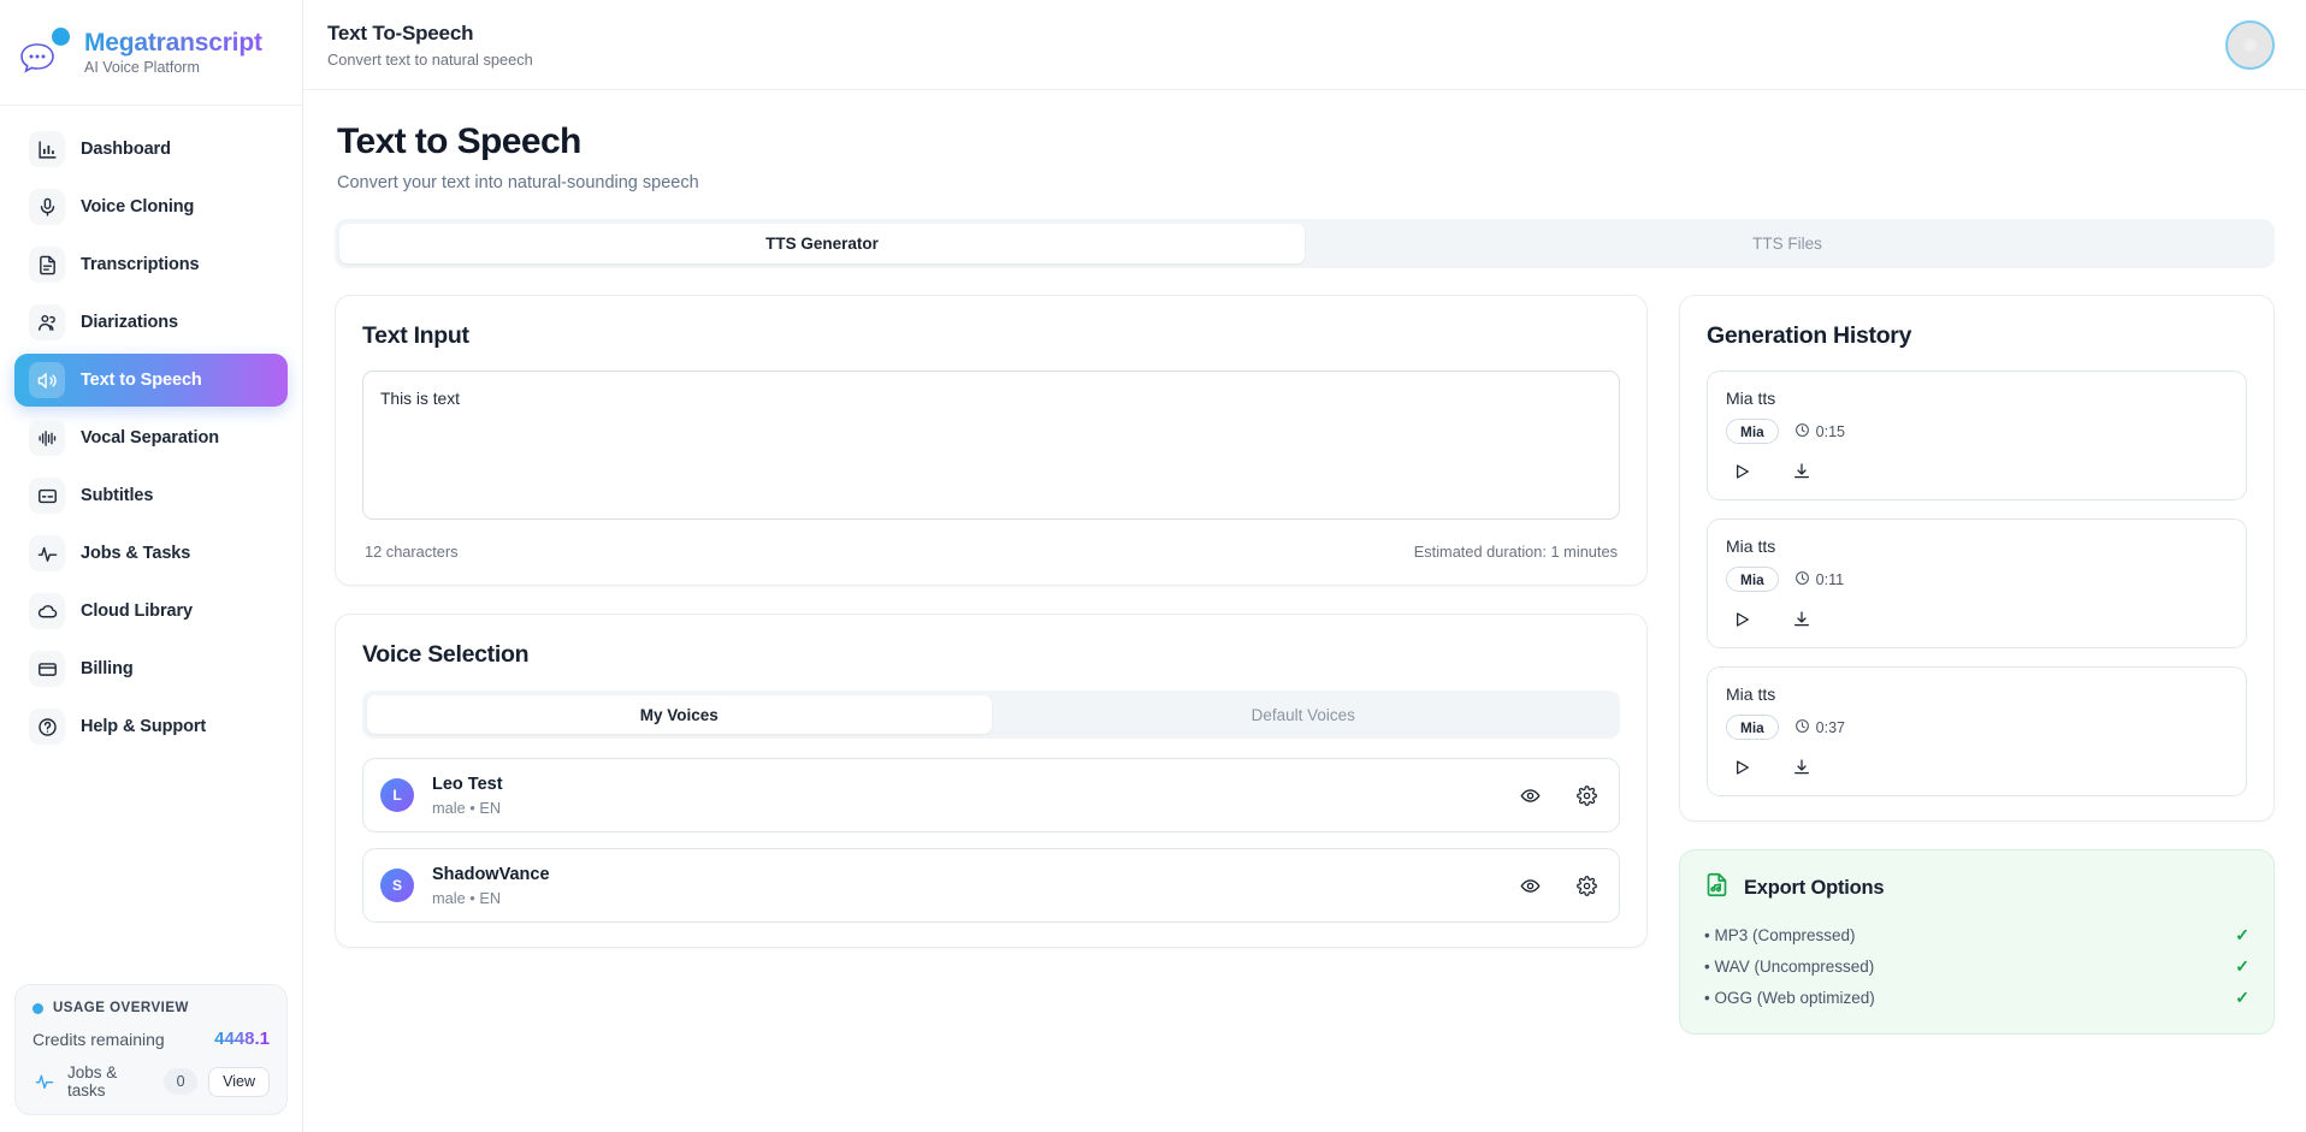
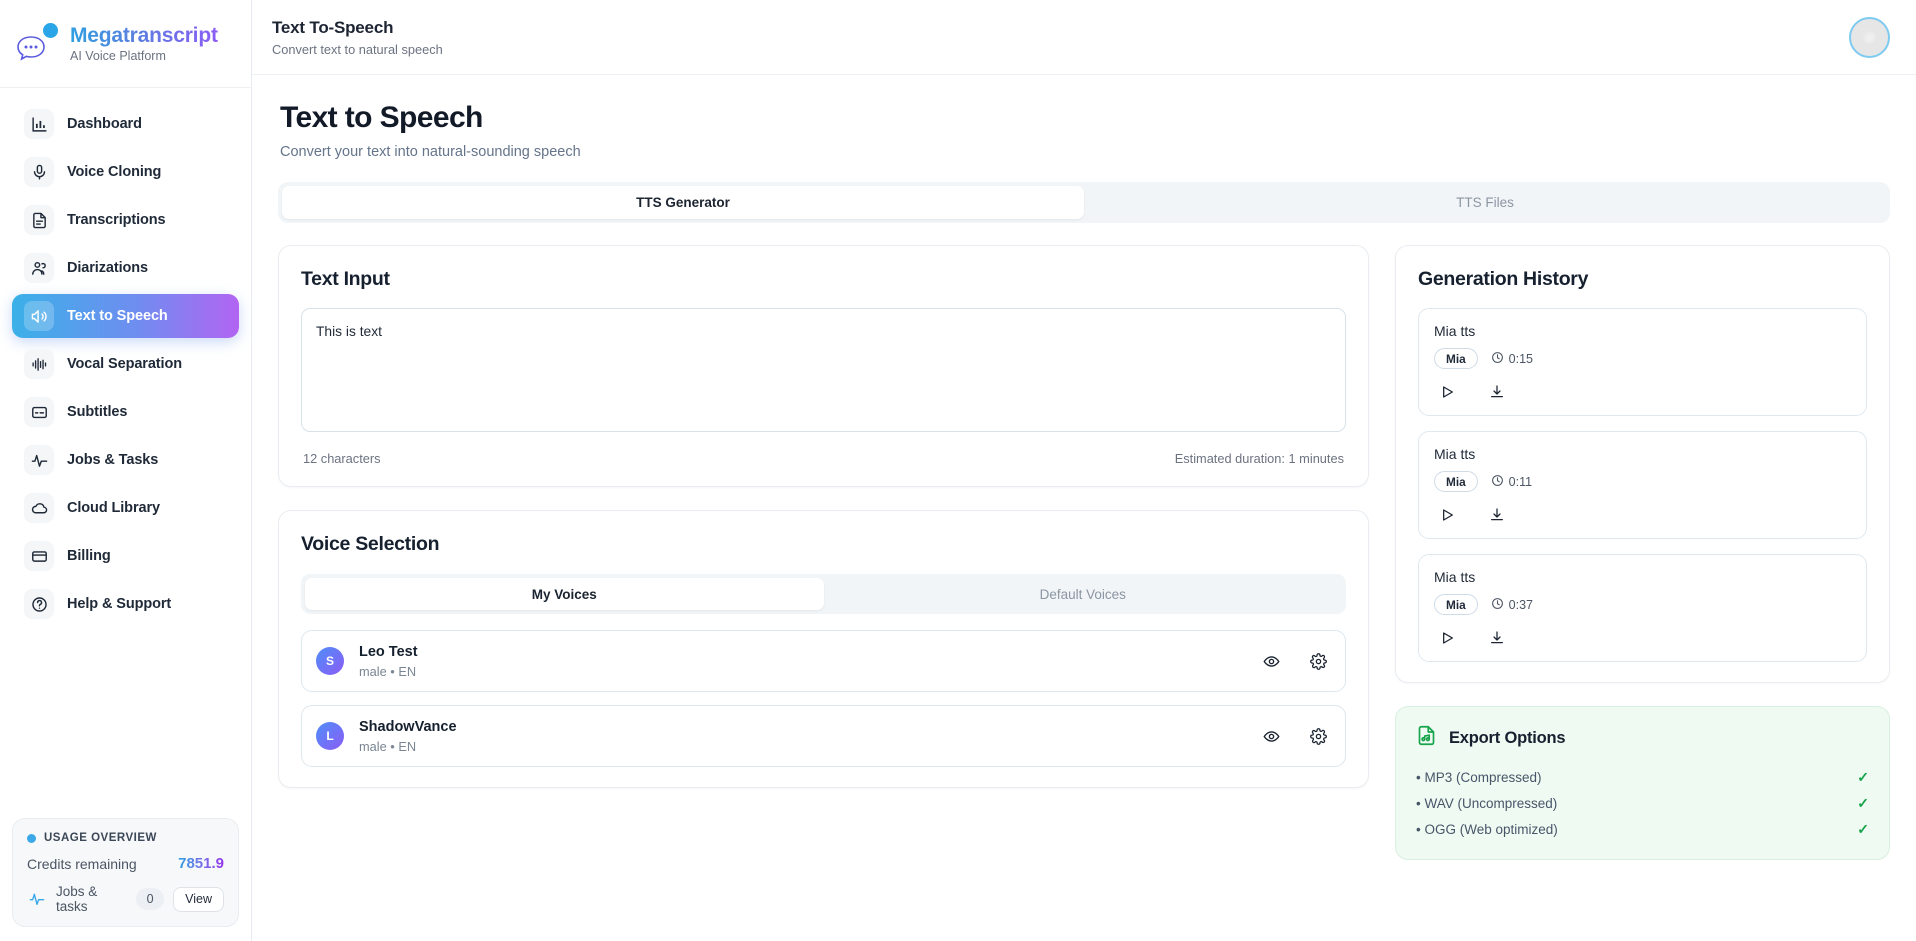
  Megatranscript
  AI Voice Platform
  Dashboard
  Voice Cloning
  Transcriptions
  Diarizations
  Text to Speech
  Vocal Separation
  Subtitles
  Jobs & Tasks
  Cloud Library
  Billing
  Help & Support
  USAGE OVERVIEW
  Credits remaining
- 4448.1
+ 7851.9
  Jobs & tasks
  0
  View
  Text To-Speech
  Convert text to natural speech
  Text to Speech
  Convert your text into natural-sounding speech
  TTS Generator
  TTS Files
  Text Input
  This is text
  12 characters
  Estimated duration: 1 minutes
  Voice Selection
  My Voices
  Default Voices
- L
+ S
  Leo Test
  male • EN
- S
+ L
  ShadowVance
  male • EN
  Generation History
  Mia tts
  Mia
  0:15
  Mia tts
  Mia
  0:11
  Mia tts
  Mia
  0:37
  Export Options
  • MP3 (Compressed)
  ✓
  • WAV (Uncompressed)
  ✓
  • OGG (Web optimized)
  ✓
